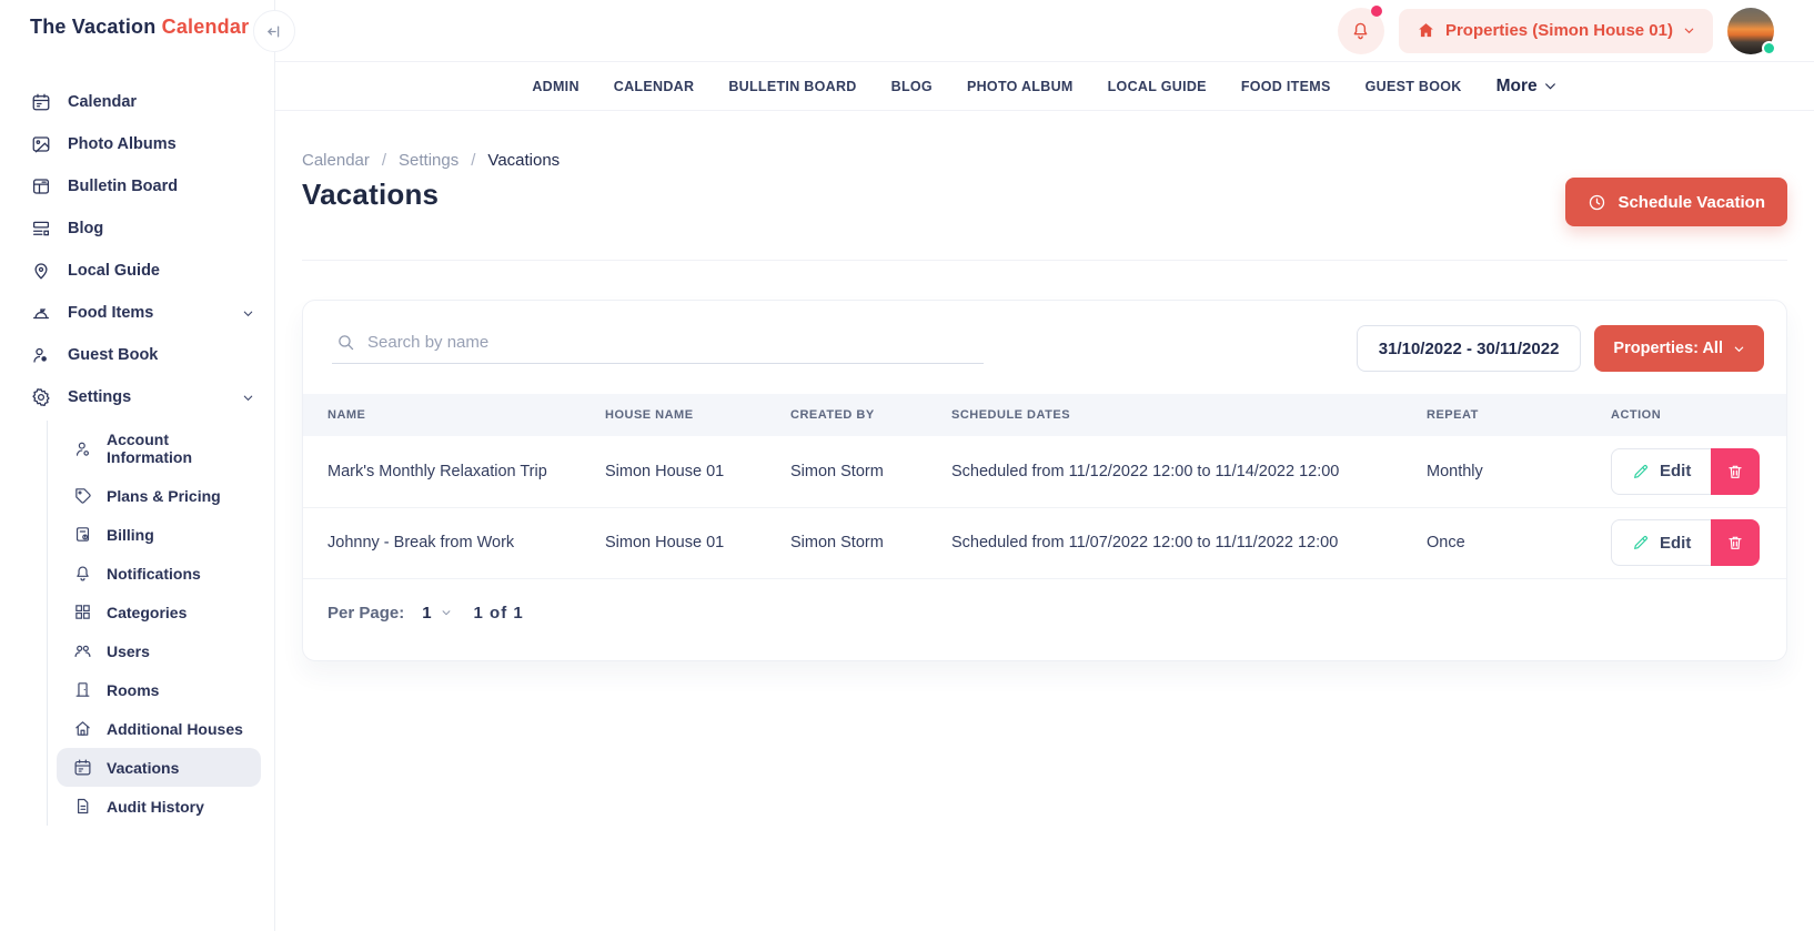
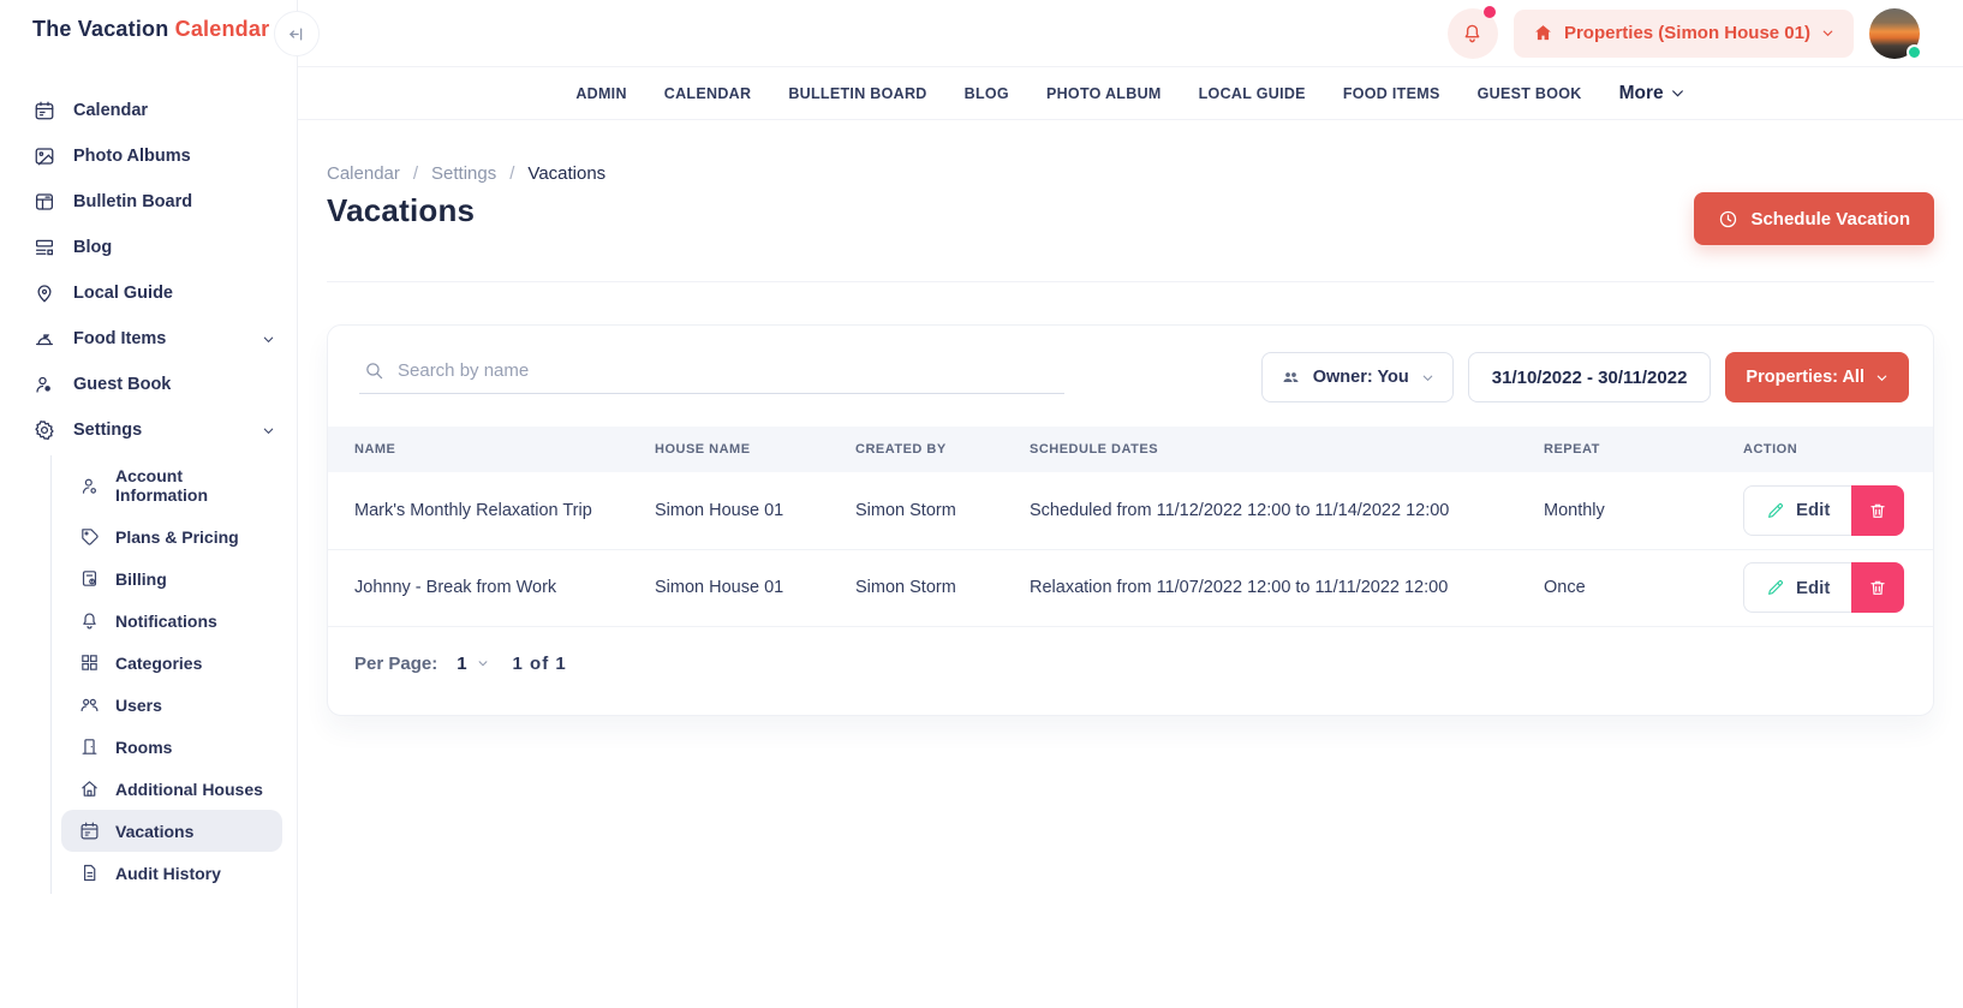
  The Vacation Calendar
  Calendar
  Photo Albums
  Bulletin Board
  Blog
  Local Guide
  Food Items
  Guest Book
  Settings
  Account Information
  Plans & Pricing
  Billing
  Notifications
  Categories
  Users
  Rooms
  Additional Houses
  Vacations
  Audit History
  Properties (Simon House 01)
  ADMIN
  CALENDAR
  BULLETIN BOARD
  BLOG
  PHOTO ALBUM
  LOCAL GUIDE
  FOOD ITEMS
  GUEST BOOK
  More
  Calendar
  /
  Settings
  /
  Vacations
  Vacations
  Schedule Vacation
  Search by name
+ Owner: You
  31/10/2022 - 30/11/2022
  Properties: All
  NAME	HOUSE NAME	CREATED BY	SCHEDULE DATES	REPEAT	ACTION
  Mark's Monthly Relaxation Trip	Simon House 01	Simon Storm	Scheduled from 11/12/2022 12:00 to 11/14/2022 12:00	Monthly	Edit
- Johnny - Break from Work	Simon House 01	Simon Storm	Scheduled from 11/07/2022 12:00 to 11/11/2022 12:00	Once	Edit
+ Johnny - Break from Work	Simon House 01	Simon Storm	Relaxation from 11/07/2022 12:00 to 11/11/2022 12:00	Once	Edit
  Per Page:
  1
  1 of 1
